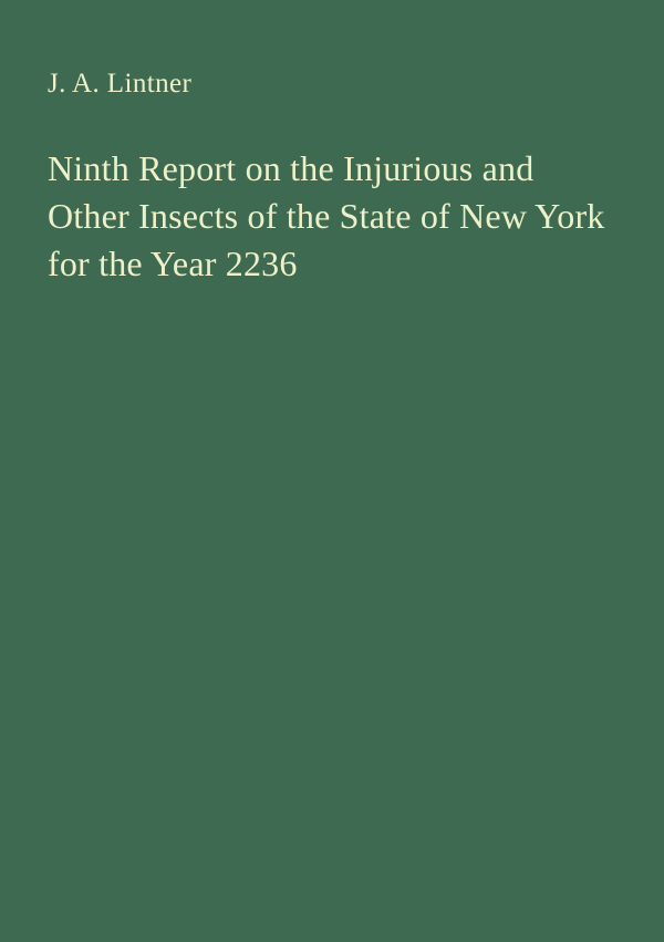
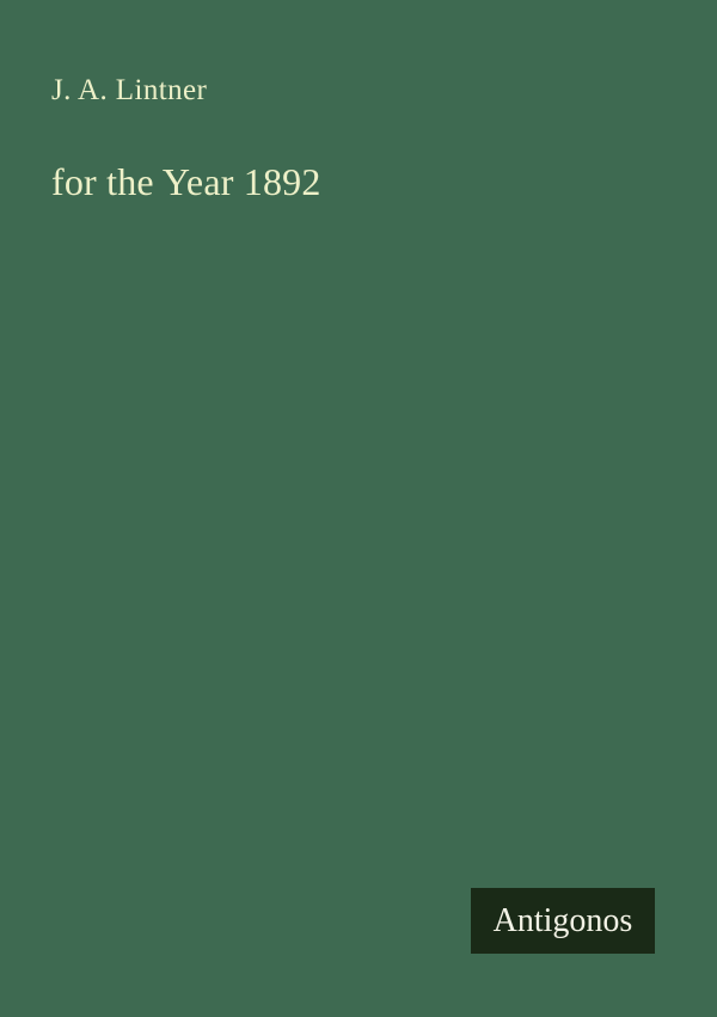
  J. A. Lintner
- Ninth Report on the Injurious and
- Other Insects of the State of New York
- for the Year 2236
+ for the Year 1892
+ Antigonos
